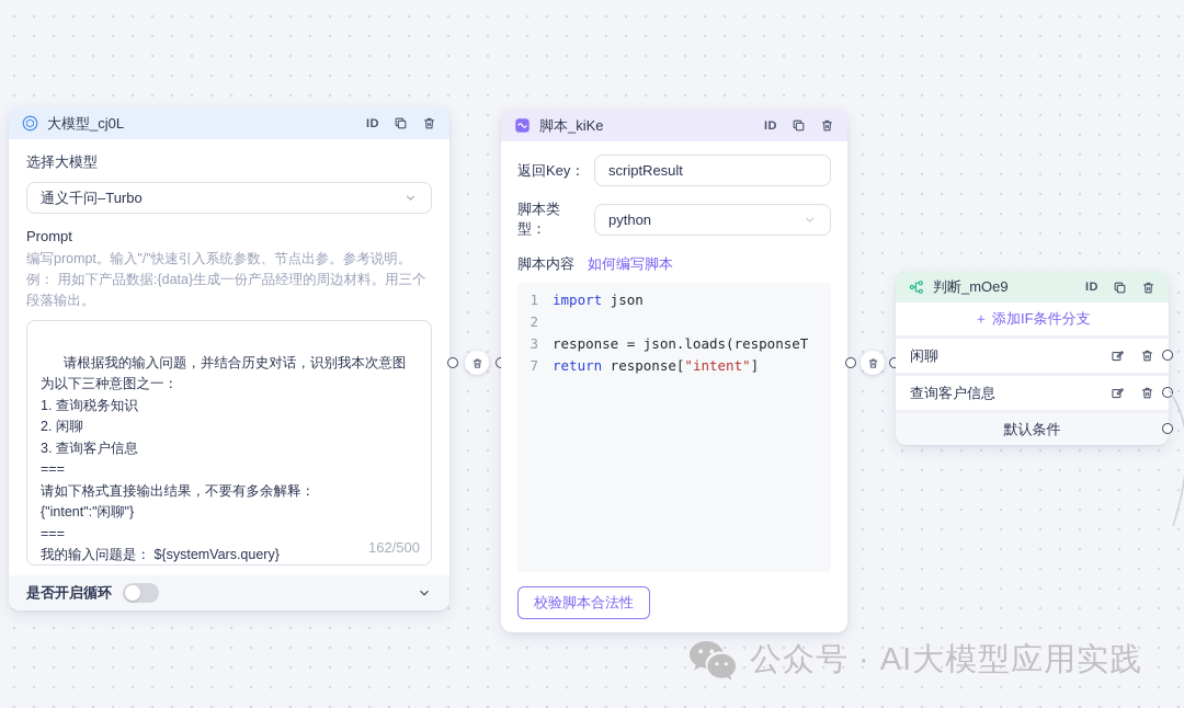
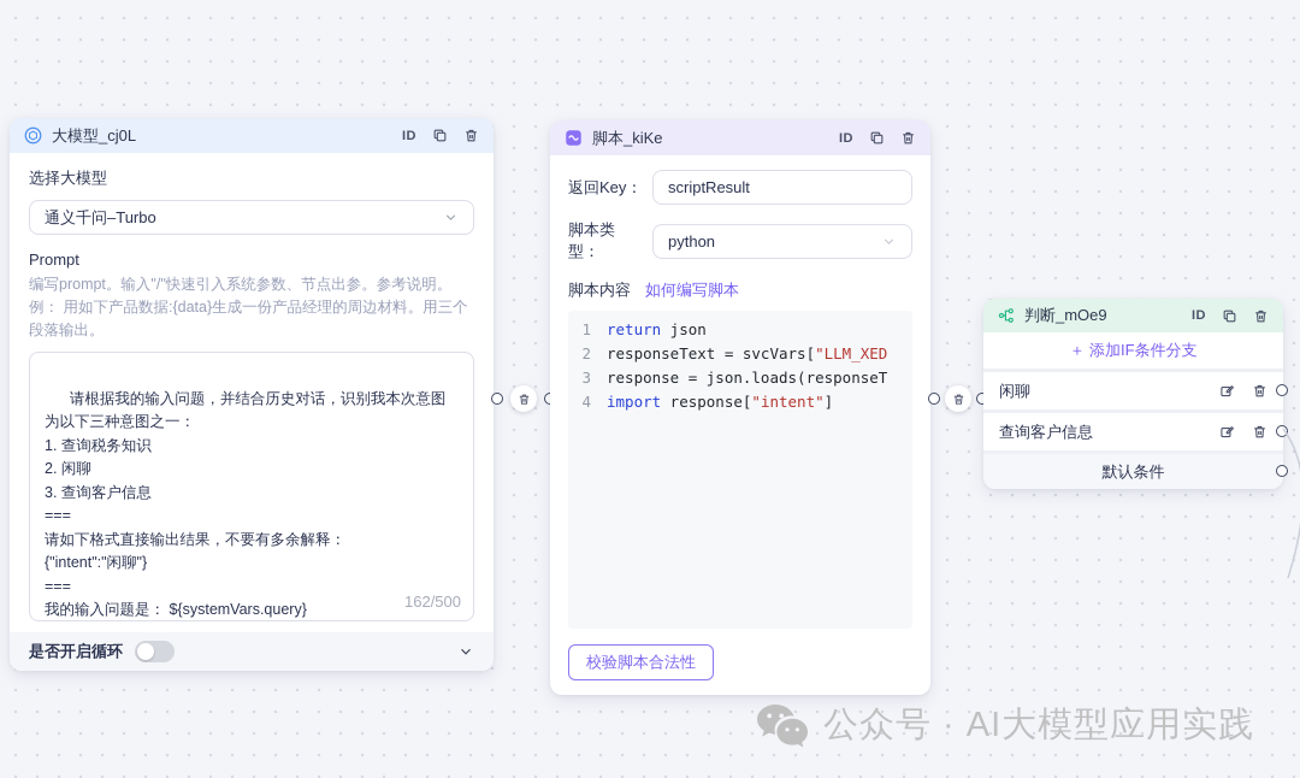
  大模型_cj0L
  ID
  选择大模型
  通义千问–Turbo
  Prompt
  编写prompt。输入"/"快速引入系统参数、节点出参。参考说明。
  例： 用如下产品数据:{data}生成一份产品经理的周边材料。用三个段落输出。
  请根据我的输入问题，并结合历史对话，识别我本次意图为以下三种意图之一：
  1. 查询税务知识
  2. 闲聊
  3. 查询客户信息
  ===
  请如下格式直接输出结果，不要有多余解释：
  {"intent":"闲聊"}
  ===
  我的输入问题是： ${systemVars.query}
  162/500
  是否开启循环
  脚本_kiKe
  ID
  返回Key：
  scriptResult
  脚本类型：
  python
  脚本内容
  如何编写脚本
  1
- import json
+ return json
  2
+ responseText = svcVars["LLM_XED
  3
  response = json.loads(responseT
- 7
+ 4
- return response["intent"]
+ import response["intent"]
  校验脚本合法性
  判断_mOe9
  ID
  ＋ 添加IF条件分支
  闲聊
  查询客户信息
  默认条件
  公众号 · AI大模型应用实践
